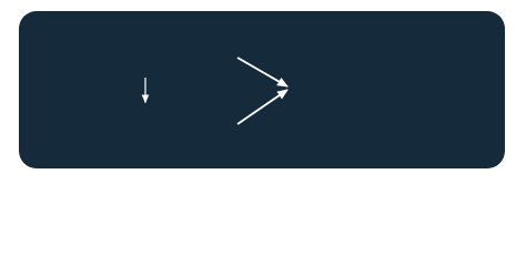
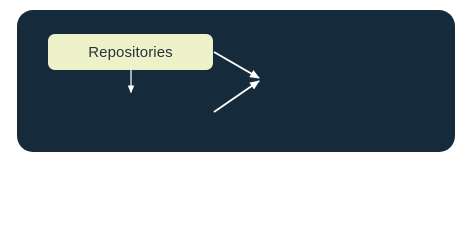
+ Repositories
